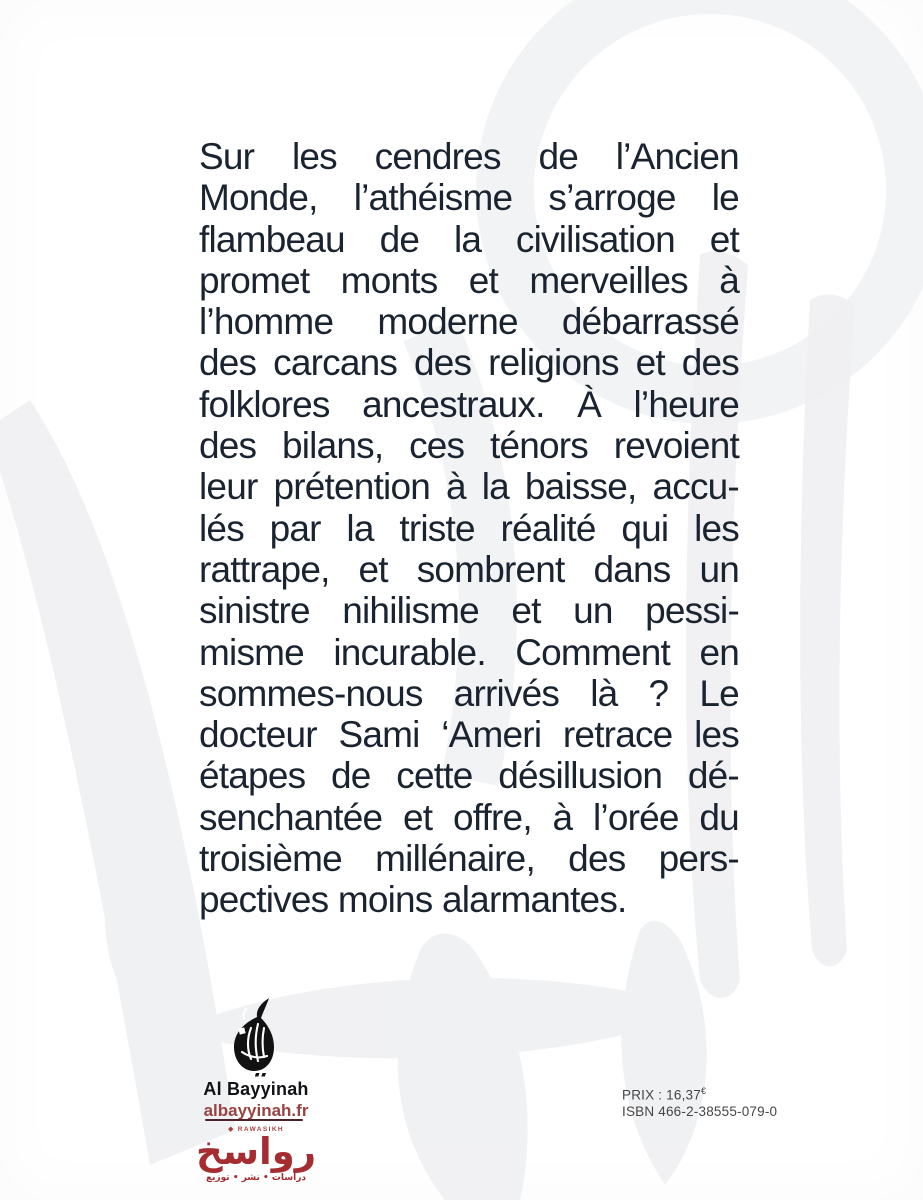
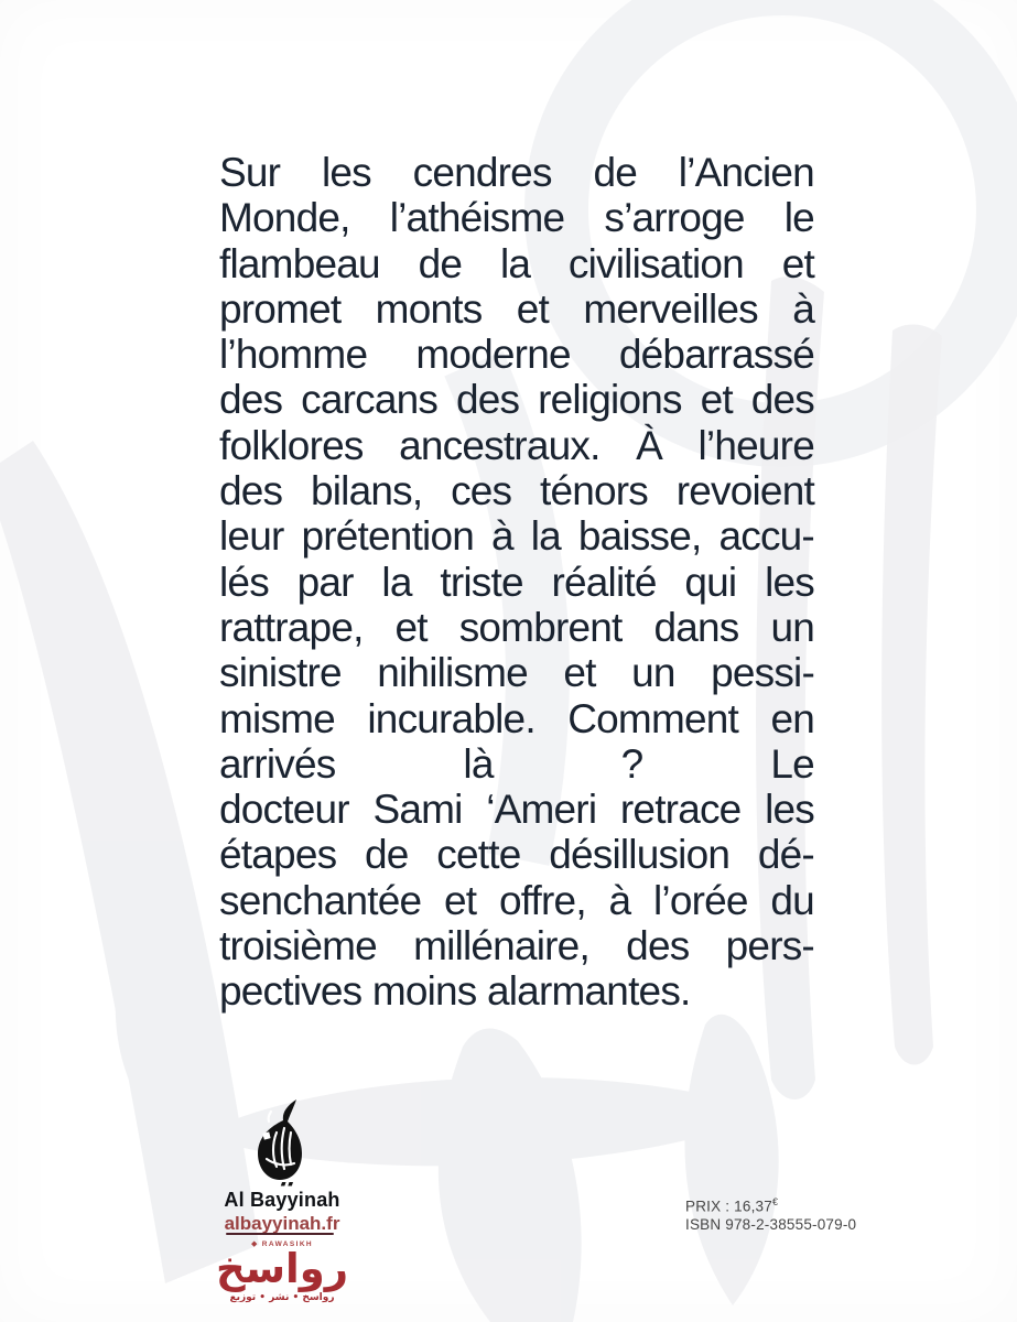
  Sur
  les
  cendres
  de
  l’Ancien
  Monde,
  l’athéisme
  s’arroge
  le
  flambeau
  de
  la
  civilisation
  et
  promet
  monts
  et
  merveilles
  à
  l’homme
  moderne
  débarrassé
  des
  carcans
  des
  religions
  et
  des
  folklores
  ancestraux.
  À
  l’heure
  des
  bilans,
  ces
  ténors
  revoient
  leur
  prétention
  à
  la
  baisse,
  accu-
  lés
  par
  la
  triste
  réalité
  qui
  les
  rattrape,
  et
  sombrent
  dans
  un
  sinistre
  nihilisme
  et
  un
  pessi-
  misme
  incurable.
  Comment
  en
- sommes-nous
  arrivés
  là
  ?
  Le
  docteur
  Sami
  ‘Ameri
  retrace
  les
  étapes
  de
  cette
  désillusion
  dé-
  senchantée
  et
  offre,
  à
  l’orée
  du
  troisième
  millénaire,
  des
  pers-
  pectives moins alarmantes.
  Al Bayyinah
  albayyinah.fr
  رواسخ
- دراسات • نشر • توزيع
+ رواسخ • نشر • توزيع
  PRIX : 16,37€
- ISBN 466-2-38555-079-0
+ ISBN 978-2-38555-079-0
